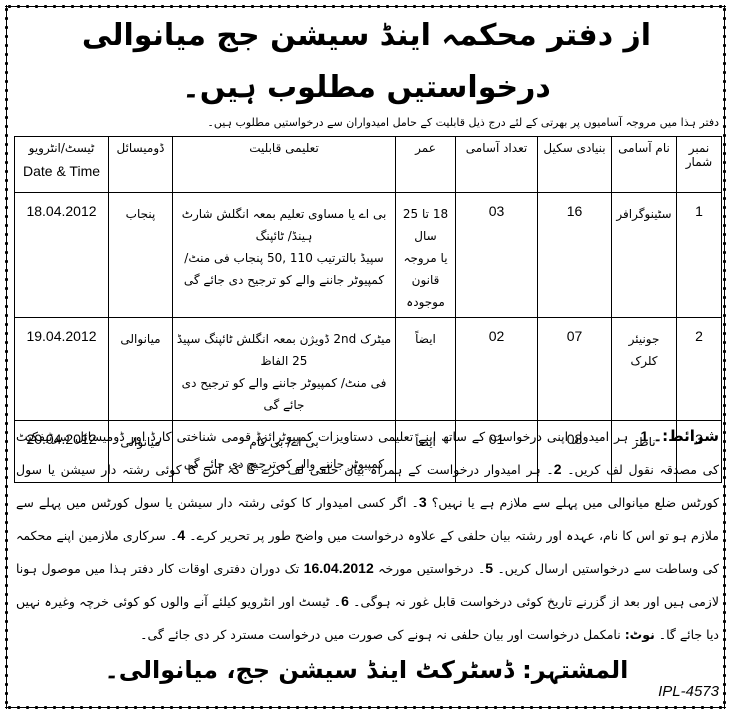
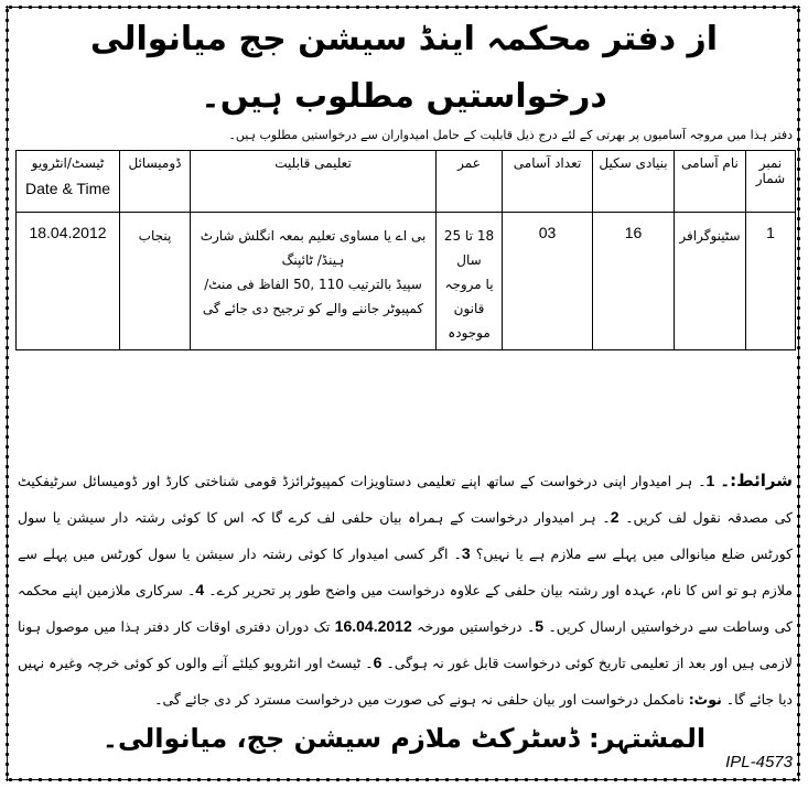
  از دفتر محکمہ اینڈ سیشن جج میانوالی
  درخواستیں مطلوب ہیں۔
  دفتر ہذا میں مروجہ آسامیوں پر بھرتی کے لئے درج ذیل قابلیت کے حامل امیدواران سے درخواستیں مطلوب ہیں۔
  نمبر شمار	نام آسامی	بنیادی سکیل	تعداد آسامی	عمر	تعلیمی قابلیت	ڈومیسائل	ٹیسٹ/انٹرویو Date & Time
- 1	سٹینوگرافر	16	03	18 تا 25 سال یا مروجہ قانون موجودہ	بی اے یا مساوی تعلیم بمعہ انگلش شارٹ ہینڈ/ ٹائپنگ سپیڈ بالترتیب 110 ,50 پنجاب فی منٹ/ کمپیوٹر جاننے والے کو ترجیح دی جائے گی	پنجاب	18.04.2012
+ 1	سٹینوگرافر	16	03	18 تا 25 سال یا مروجہ قانون موجودہ	بی اے یا مساوی تعلیم بمعہ انگلش شارٹ ہینڈ/ ٹائپنگ سپیڈ بالترتیب 110 ,50 الفاظ فی منٹ/ کمپیوٹر جاننے والے کو ترجیح دی جائے گی	پنجاب	18.04.2012
- 2	جونیئر کلرک	07	02	ایضاً	میٹرک 2nd ڈویژن بمعہ انگلش ٹائپنگ سپیڈ 25 الفاظ فی منٹ/ کمپیوٹر جاننے والے کو ترجیح دی جائے گی	میانوالی	19.04.2012
- 3	ناظر	08	01	ایضاً	بی اے/ بی کام کمپیوٹر جاننے والے کو ترجیح دی جائے گی	میانوالی	20.04.2012
- شرائط:۔ 1۔ ہر امیدوار اپنی درخواست کے ساتھ اپنے تعلیمی دستاویزات کمپیوٹرائزڈ قومی شناختی کارڈ اور ڈومیسائل سرٹیفکیٹ کی مصدقہ نقول لف کریں۔ 2۔ ہر امیدوار درخواست کے ہمراہ بیان حلفی لف کرے گا کہ اس کا کوئی رشتہ دار سیشن یا سول کورٹس ضلع میانوالی میں پہلے سے ملازم ہے یا نہیں؟ 3۔ اگر کسی امیدوار کا کوئی رشتہ دار سیشن یا سول کورٹس میں پہلے سے ملازم ہو تو اس کا نام، عہدہ اور رشتہ بیان حلفی کے علاوہ درخواست میں واضح طور پر تحریر کرے۔ 4۔ سرکاری ملازمین اپنے محکمہ کی وساطت سے درخواستیں ارسال کریں۔ 5۔ درخواستیں مورخہ 16.04.2012 تک دوران دفتری اوقات کار دفتر ہذا میں موصول ہونا لازمی ہیں اور بعد از گزرنے تاریخ کوئی درخواست قابل غور نہ ہوگی۔ 6۔ ٹیسٹ اور انٹرویو کیلئے آنے والوں کو کوئی خرچہ وغیرہ نہیں دیا جائے گا۔ نوٹ: نامکمل درخواست اور بیان حلفی نہ ہونے کی صورت میں درخواست مسترد کر دی جائے گی۔
+ شرائط:۔ 1۔ ہر امیدوار اپنی درخواست کے ساتھ اپنے تعلیمی دستاویزات کمپیوٹرائزڈ قومی شناختی کارڈ اور ڈومیسائل سرٹیفکیٹ کی مصدقہ نقول لف کریں۔ 2۔ ہر امیدوار درخواست کے ہمراہ بیان حلفی لف کرے گا کہ اس کا کوئی رشتہ دار سیشن یا سول کورٹس ضلع میانوالی میں پہلے سے ملازم ہے یا نہیں؟ 3۔ اگر کسی امیدوار کا کوئی رشتہ دار سیشن یا سول کورٹس میں پہلے سے ملازم ہو تو اس کا نام، عہدہ اور رشتہ بیان حلفی کے علاوہ درخواست میں واضح طور پر تحریر کرے۔ 4۔ سرکاری ملازمین اپنے محکمہ کی وساطت سے درخواستیں ارسال کریں۔ 5۔ درخواستیں مورخہ 16.04.2012 تک دوران دفتری اوقات کار دفتر ہذا میں موصول ہونا لازمی ہیں اور بعد از تعلیمی تاریخ کوئی درخواست قابل غور نہ ہوگی۔ 6۔ ٹیسٹ اور انٹرویو کیلئے آنے والوں کو کوئی خرچہ وغیرہ نہیں دیا جائے گا۔ نوٹ: نامکمل درخواست اور بیان حلفی نہ ہونے کی صورت میں درخواست مسترد کر دی جائے گی۔
- المشتہر: ڈسٹرکٹ اینڈ سیشن جج، میانوالی۔
+ المشتہر: ڈسٹرکٹ ملازم سیشن جج، میانوالی۔
  IPL-4573
